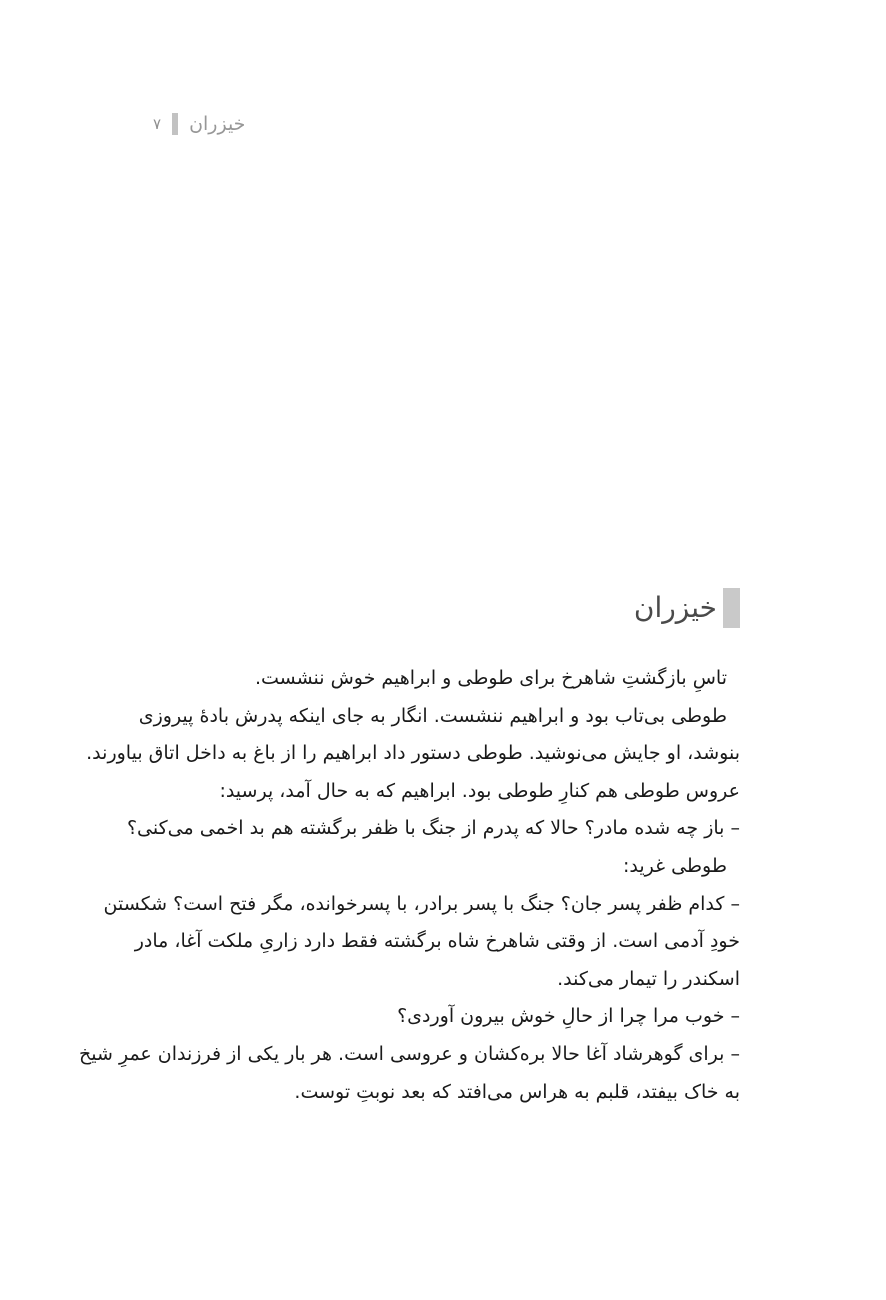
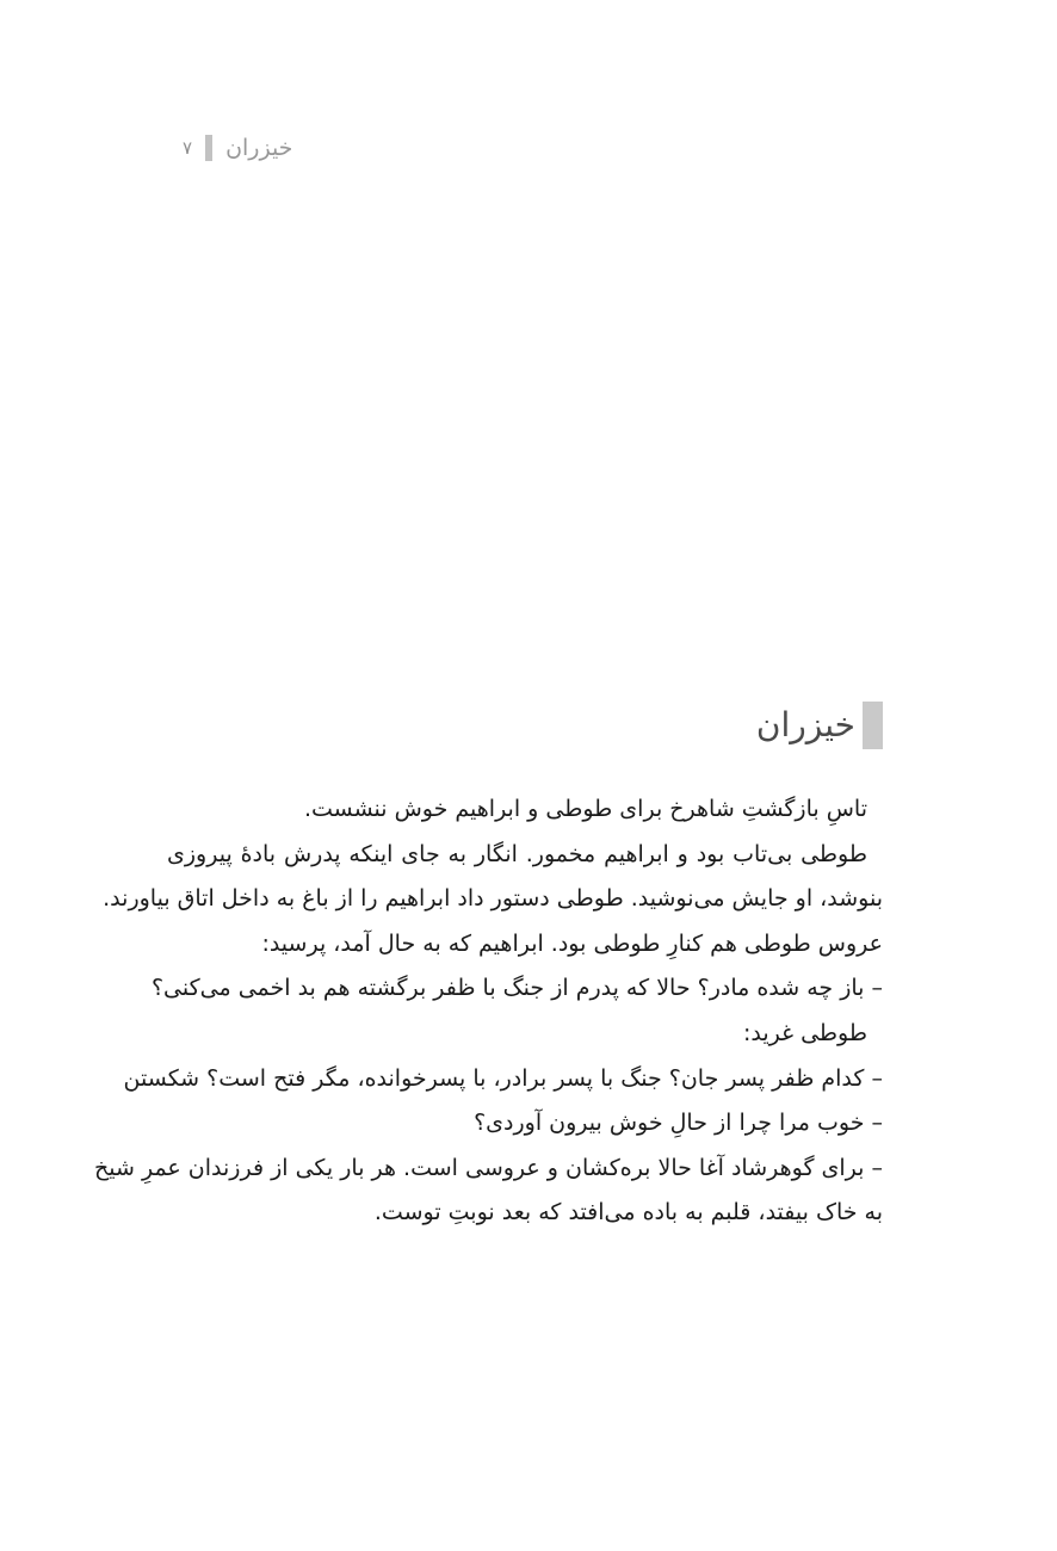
  خیزران
  ۷
  خیزران
  تاسِ بازگشتِ شاهرخ برای طوطی و ابراهیم خوش ننشست.
- طوطی بی‌تاب بود و ابراهیم ننشست. انگار به جای اینکه پدرش بادهٔ پیروزی
+ طوطی بی‌تاب بود و ابراهیم مخمور. انگار به جای اینکه پدرش بادهٔ پیروزی
  بنوشد، او جایش می‌نوشید. طوطی دستور داد ابراهیم را از باغ به داخل اتاق بیاورند.
  عروس طوطی هم کنارِ طوطی بود. ابراهیم که به حال آمد، پرسید:
  – باز چه شده مادر؟ حالا که پدرم از جنگ با ظفر برگشته هم بد اخمی می‌کنی؟
  طوطی غرید:
  – کدام ظفر پسر جان؟ جنگ با پسر برادر، با پسرخوانده، مگر فتح است؟ شکستن
- خودِ آدمی است. از وقتی شاهرخ شاه برگشته فقط دارد زاریِ ملکت آغا، مادر
- اسکندر را تیمار می‌کند.
  – خوب مرا چرا از حالِ خوش بیرون آوردی؟
  – برای گوهرشاد آغا حالا بره‌کشان و عروسی است. هر بار یکی از فرزندان عمرِ شیخ
- به خاک بیفتد، قلبم به هراس می‌افتد که بعد نوبتِ توست.
+ به خاک بیفتد، قلبم به باده می‌افتد که بعد نوبتِ توست.
